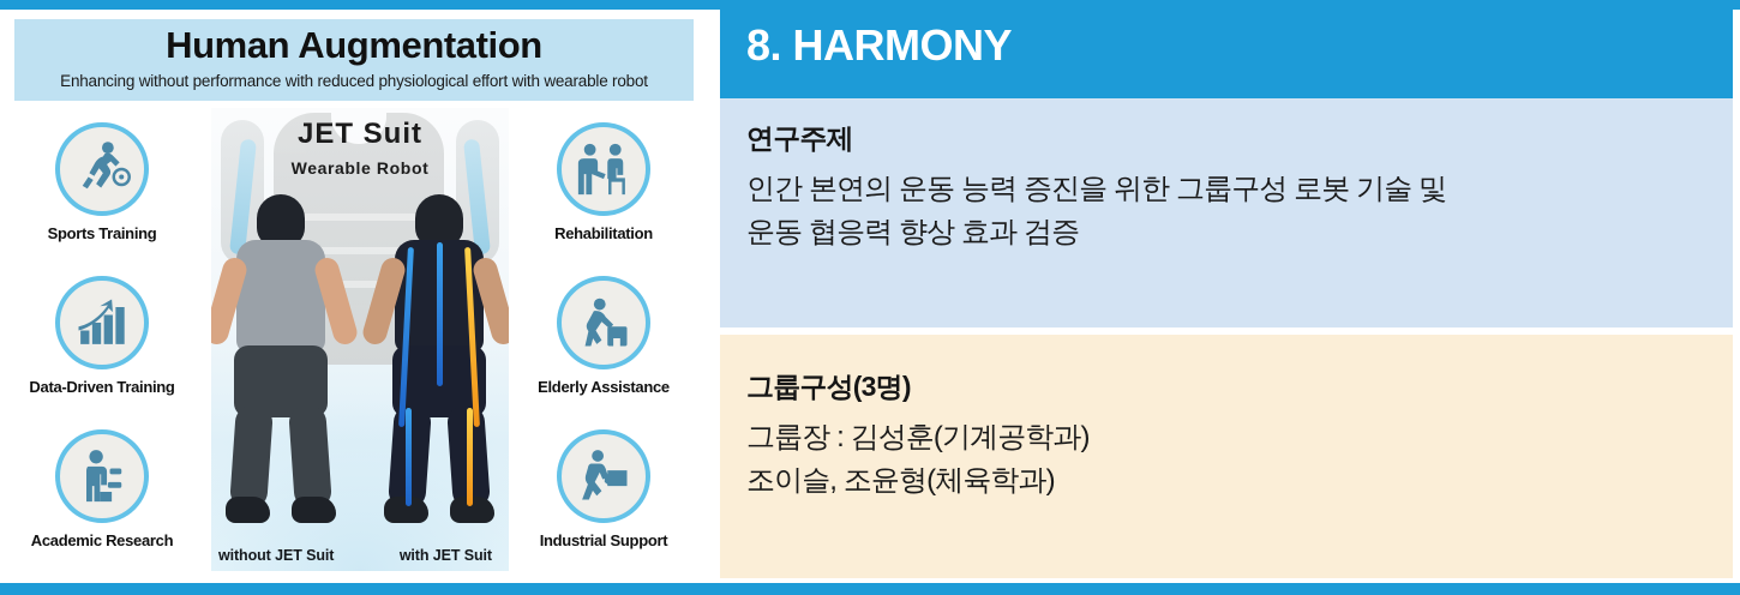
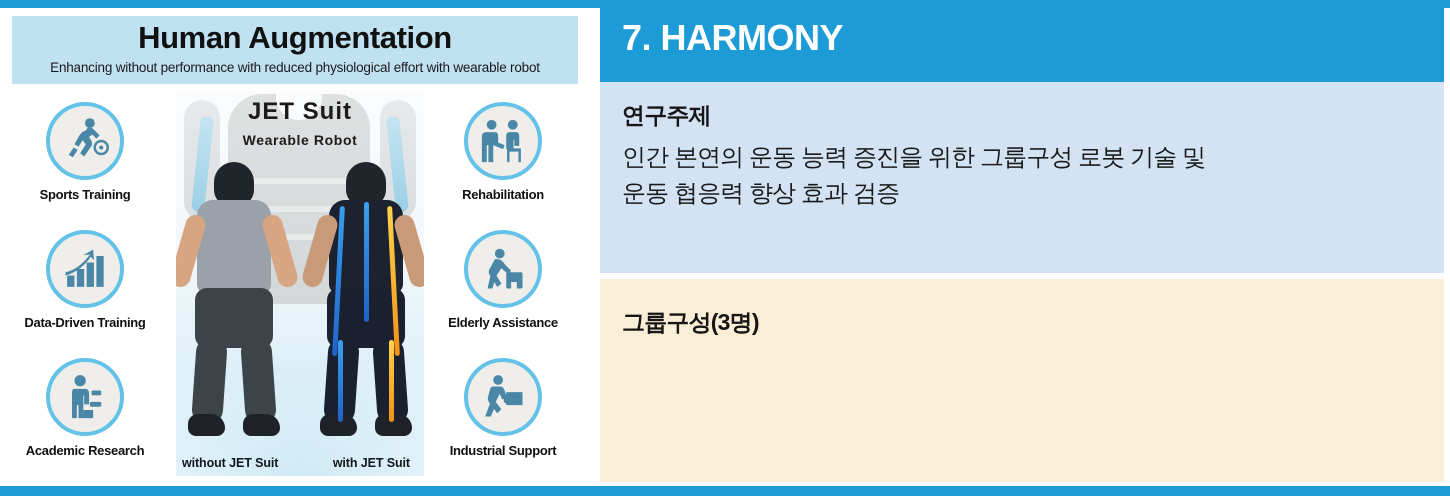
  Human Augmentation
  Enhancing without performance with reduced physiological effort with wearable robot
  JET Suit
  Wearable Robot
  without JET Suit
  with JET Suit
  Sports Training
  Data-Driven Training
  Academic Research
  Rehabilitation
  Elderly Assistance
  Industrial Support
- 8. HARMONY
+ 7. HARMONY
  연구주제
  인간 본연의 운동 능력 증진을 위한 그룹구성 로봇 기술 및
  운동 협응력 향상 효과 검증
  그룹구성(3명)
- 그룹장 : 김성훈(기계공학과)
- 조이슬, 조윤형(체육학과)
